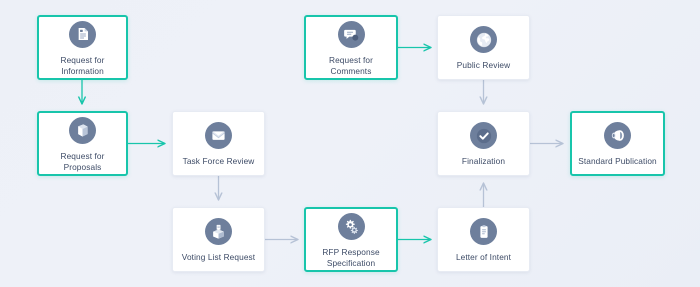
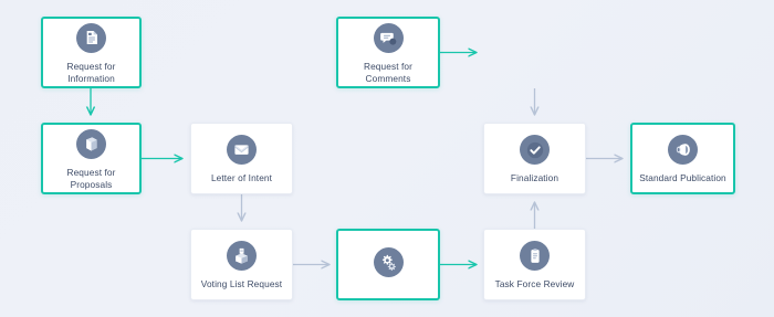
  Request for
  Information
  Request for
  Proposals
- Task Force Review
+ Letter of Intent
  Voting List Request
  Request for
  Comments
- RFP Response
- Specification
- Public Review
  Finalization
- Letter of Intent
+ Task Force Review
  Standard Publication
